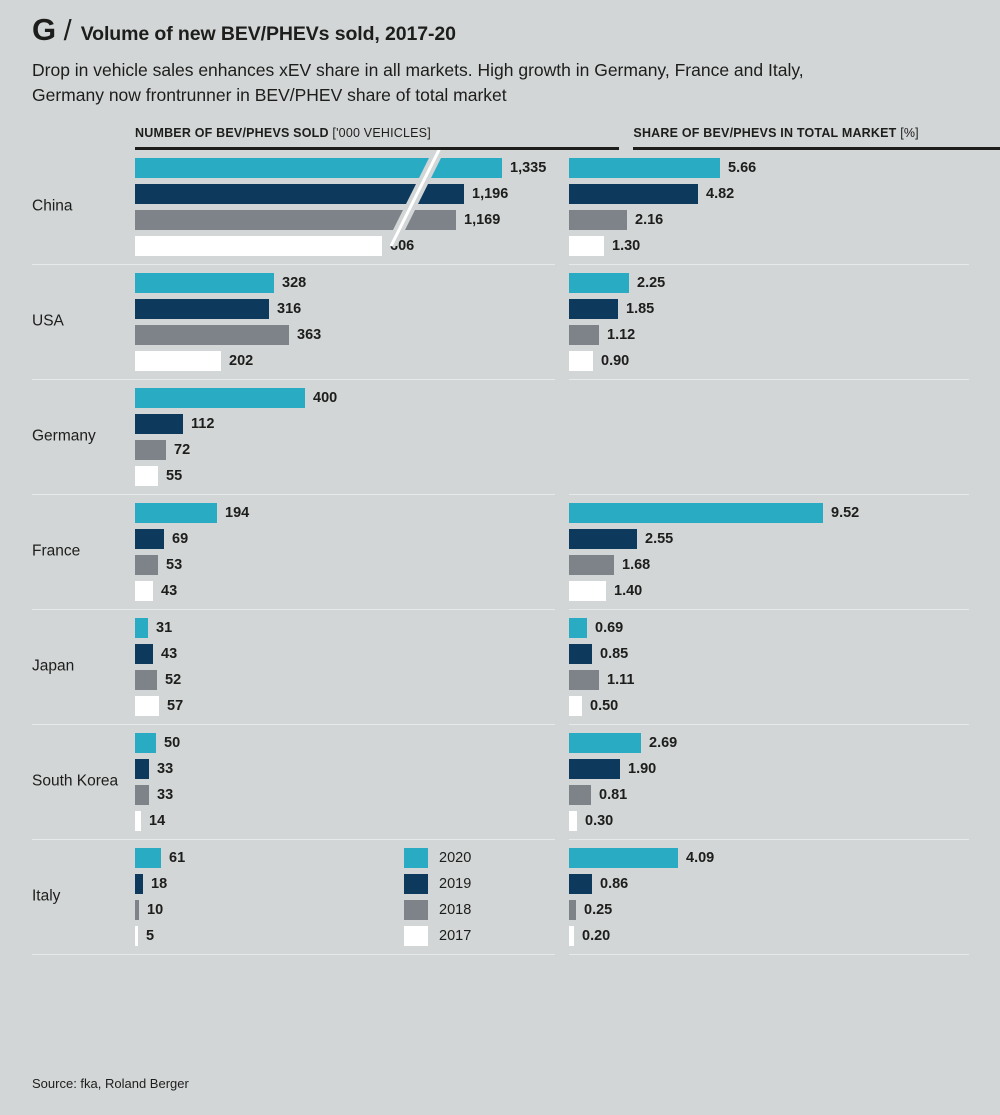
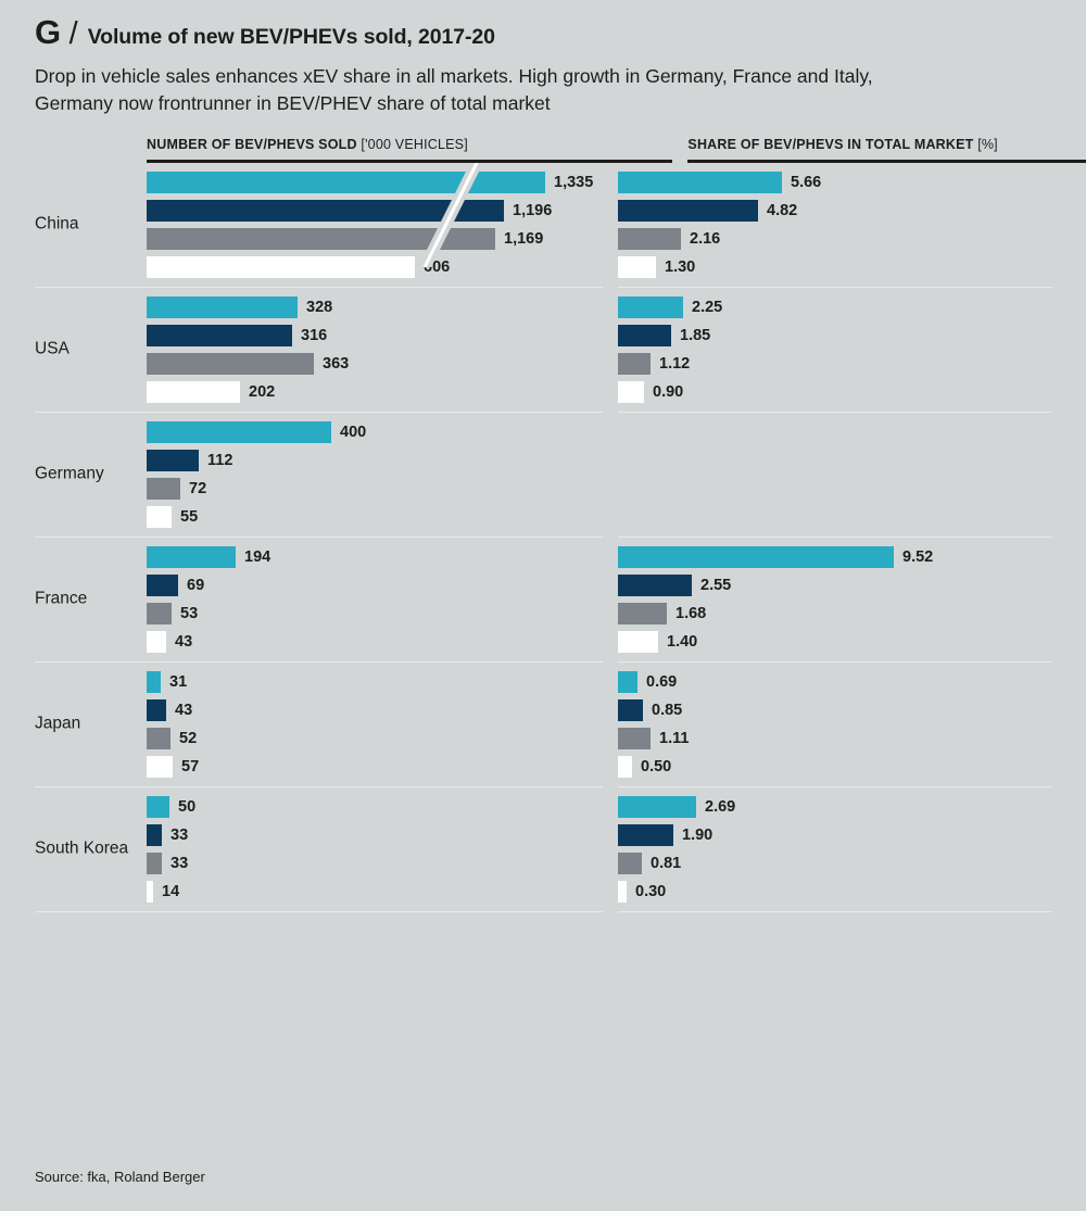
  G
  /
  Volume of new BEV/PHEVs sold, 2017-20
  Drop in vehicle sales enhances xEV share in all markets. High growth in Germany, France and Italy, Germany now frontrunner in BEV/PHEV share of total market
  NUMBER OF BEV/PHEVS SOLD ['000 VEHICLES]
  SHARE OF BEV/PHEVS IN TOTAL MARKET [%]
  China
  1,335
  1,196
  1,169
  606
  5.66
  4.82
  2.16
  1.30
  USA
  328
  316
  363
  202
  2.25
  1.85
  1.12
  0.90
  Germany
  400
  112
  72
  55
  France
  194
  69
  53
  43
  9.52
  2.55
  1.68
  1.40
  Japan
  31
  43
  52
  57
  0.69
  0.85
  1.11
  0.50
  South Korea
  50
  33
  33
  14
  2.69
  1.90
  0.81
  0.30
- Italy
- 61
- 18
- 10
- 5
- 4.09
- 0.86
- 0.25
- 0.20
- 2020
- 2019
- 2018
- 2017
  Source: fka, Roland Berger
